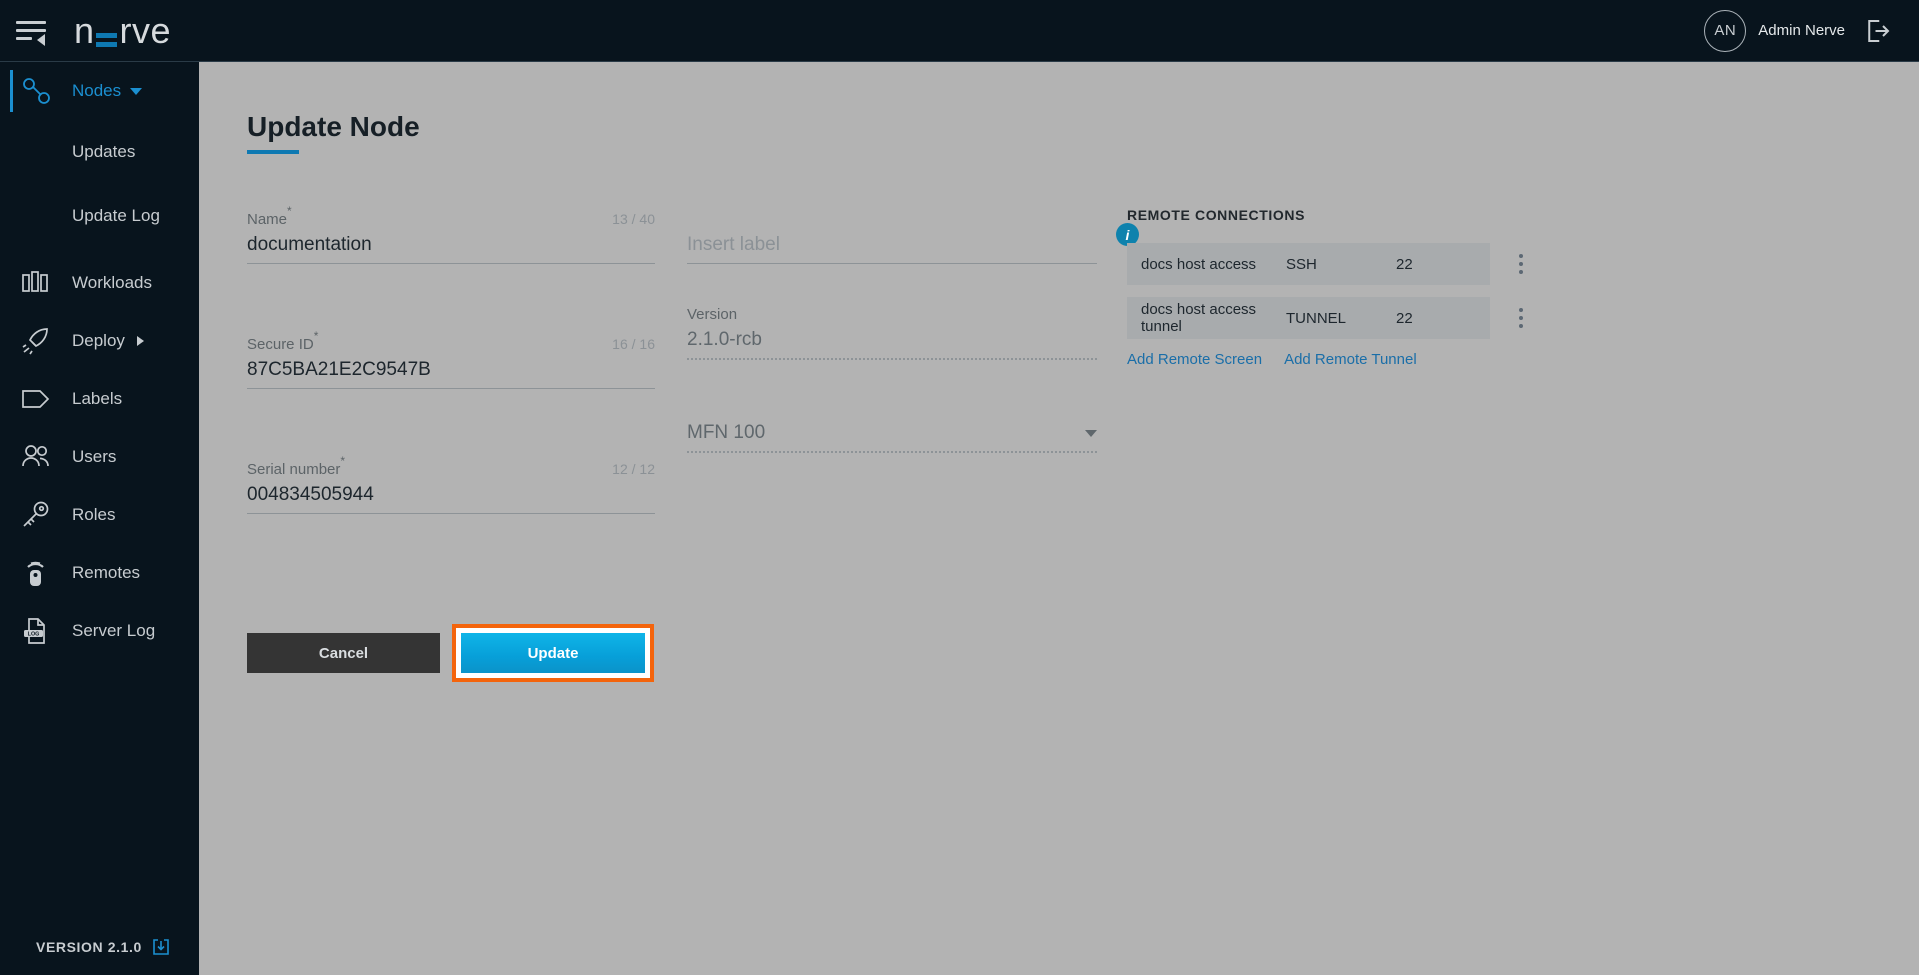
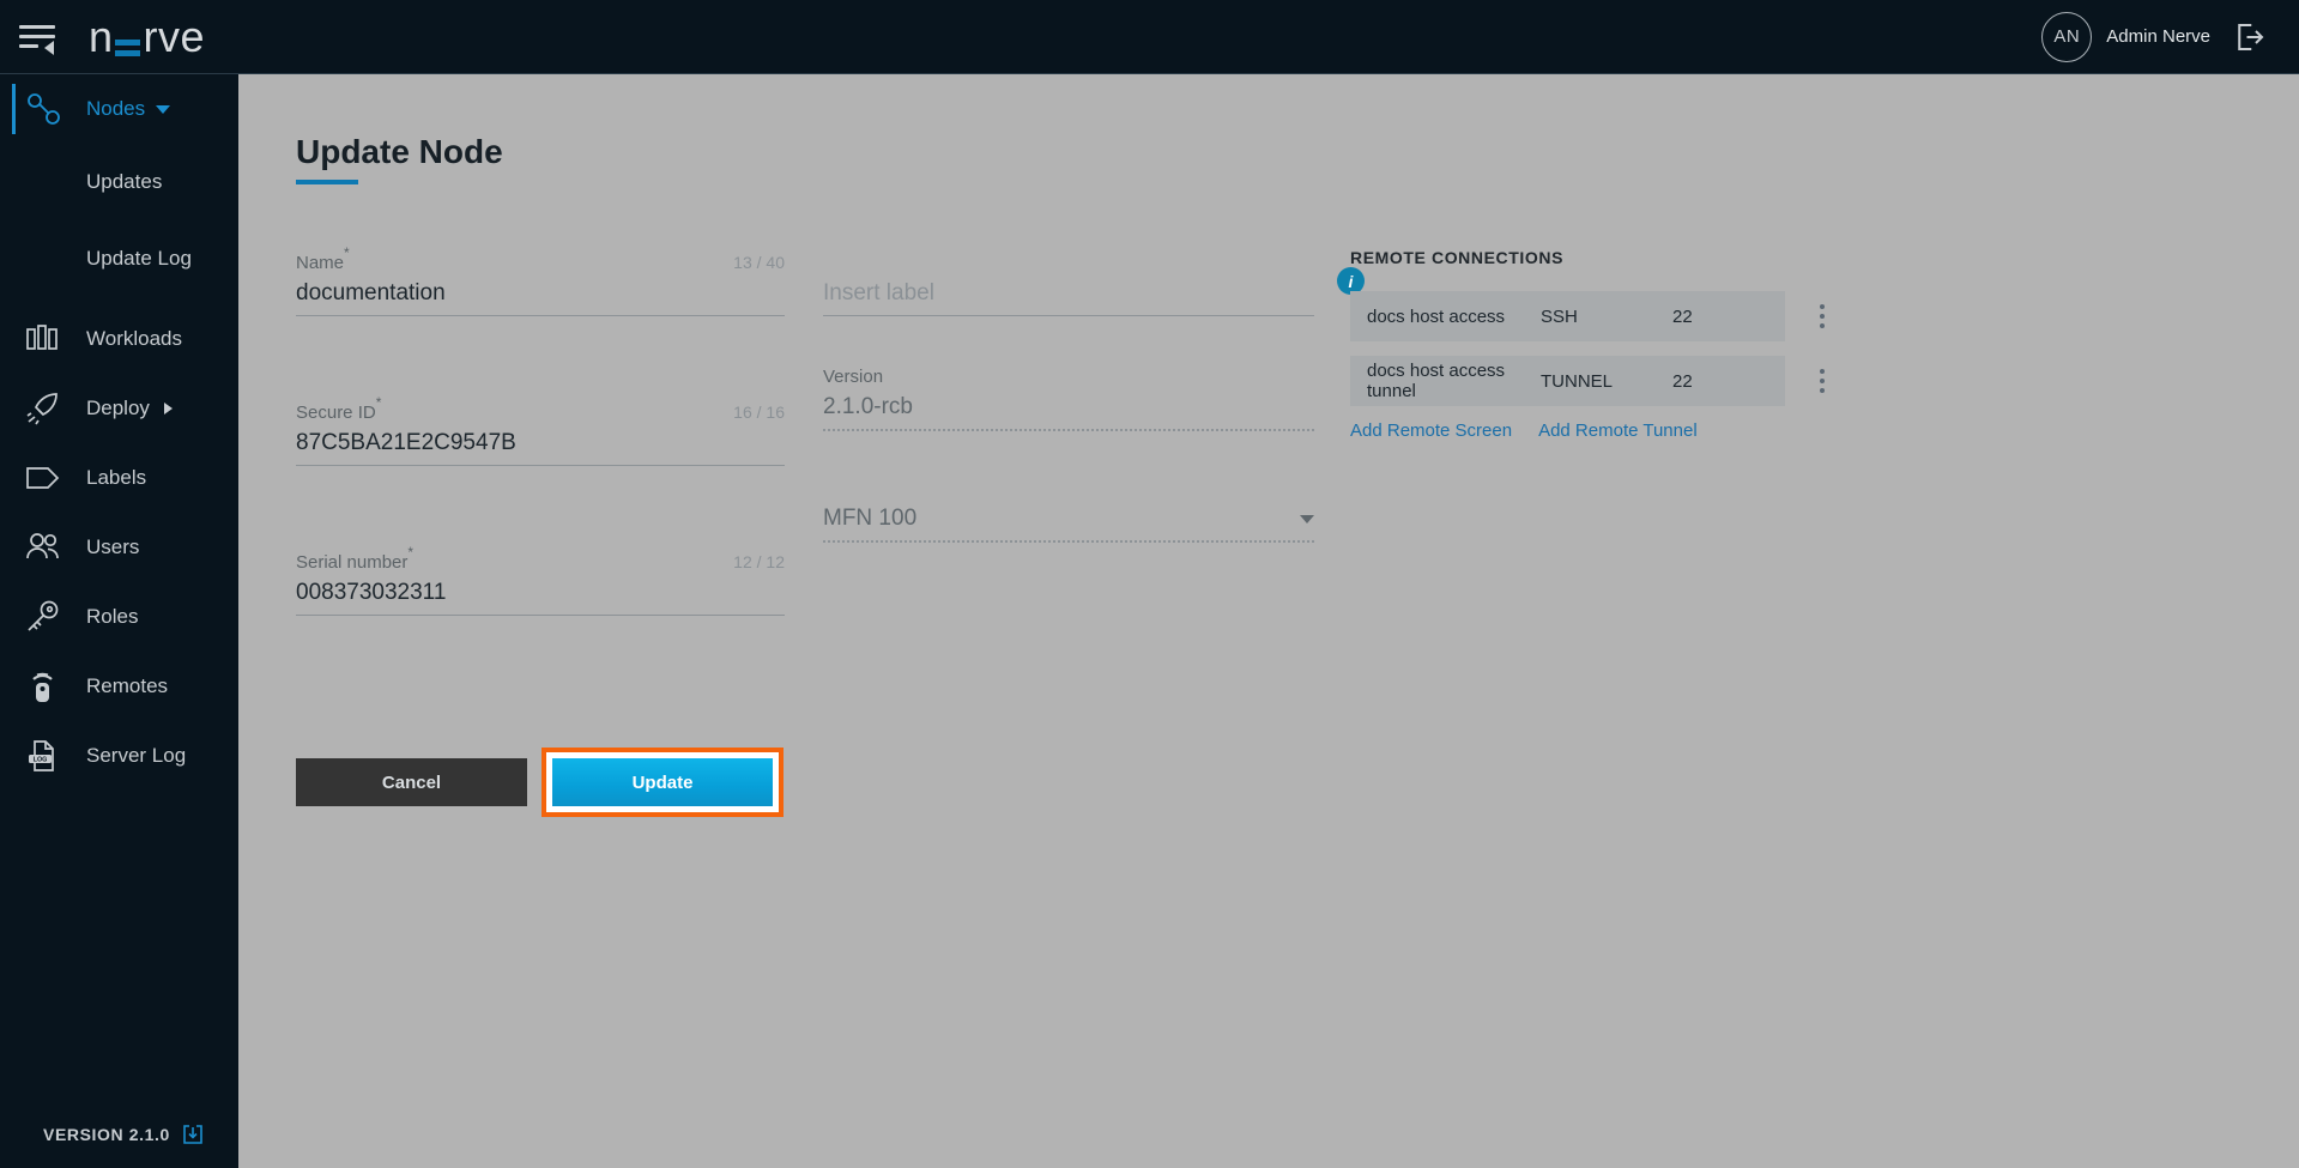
  n
  rve
  AN
  Admin Nerve
  Nodes
  Updates
  Update Log
  Workloads
  Deploy
  Labels
  Users
  Roles
  Remotes
  Server Log
  VERSION 2.1.0
  Update Node
  Name*
  13 / 40
  documentation
  Secure ID*
  16 / 16
  87C5BA21E2C9547B
  Serial number*
  12 / 12
- 004834505944
+ 008373032311
  Insert label
  i
  Version
  2.1.0-rcb
  MFN 100
  REMOTE CONNECTIONS
  docs host access
  SSH
  22
  docs host access tunnel
  TUNNEL
  22
  Add Remote Screen
  Add Remote Tunnel
  Cancel
  Update
